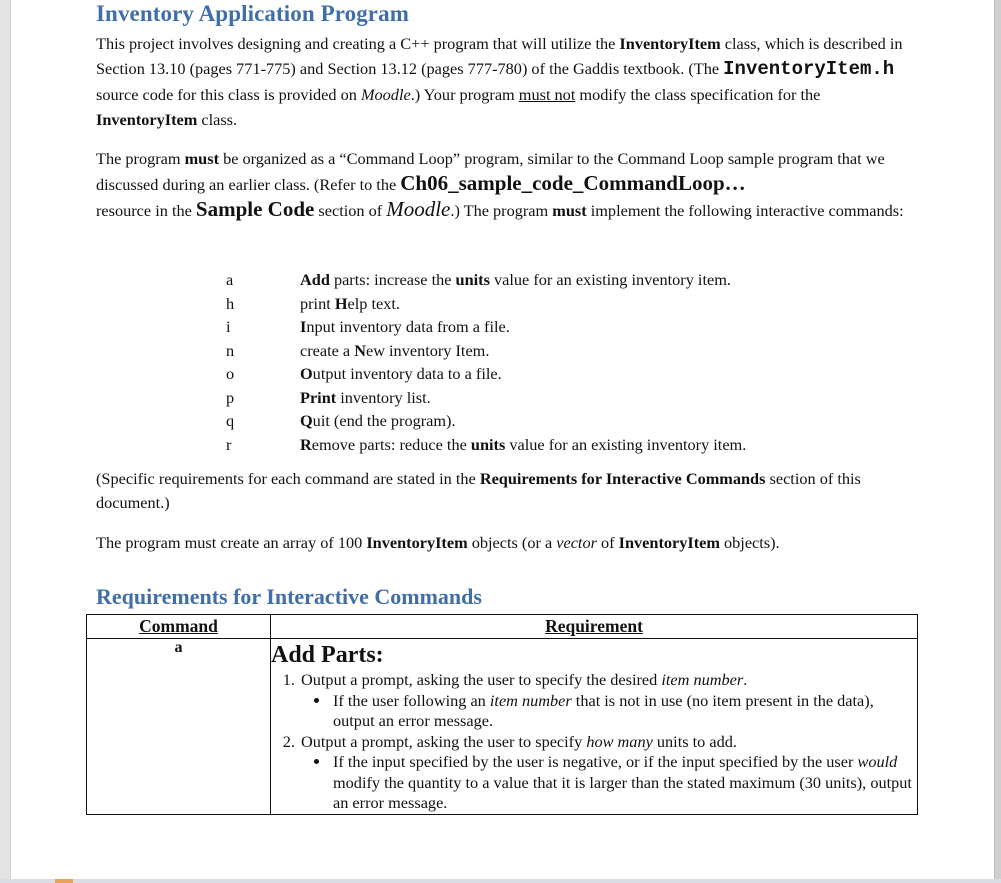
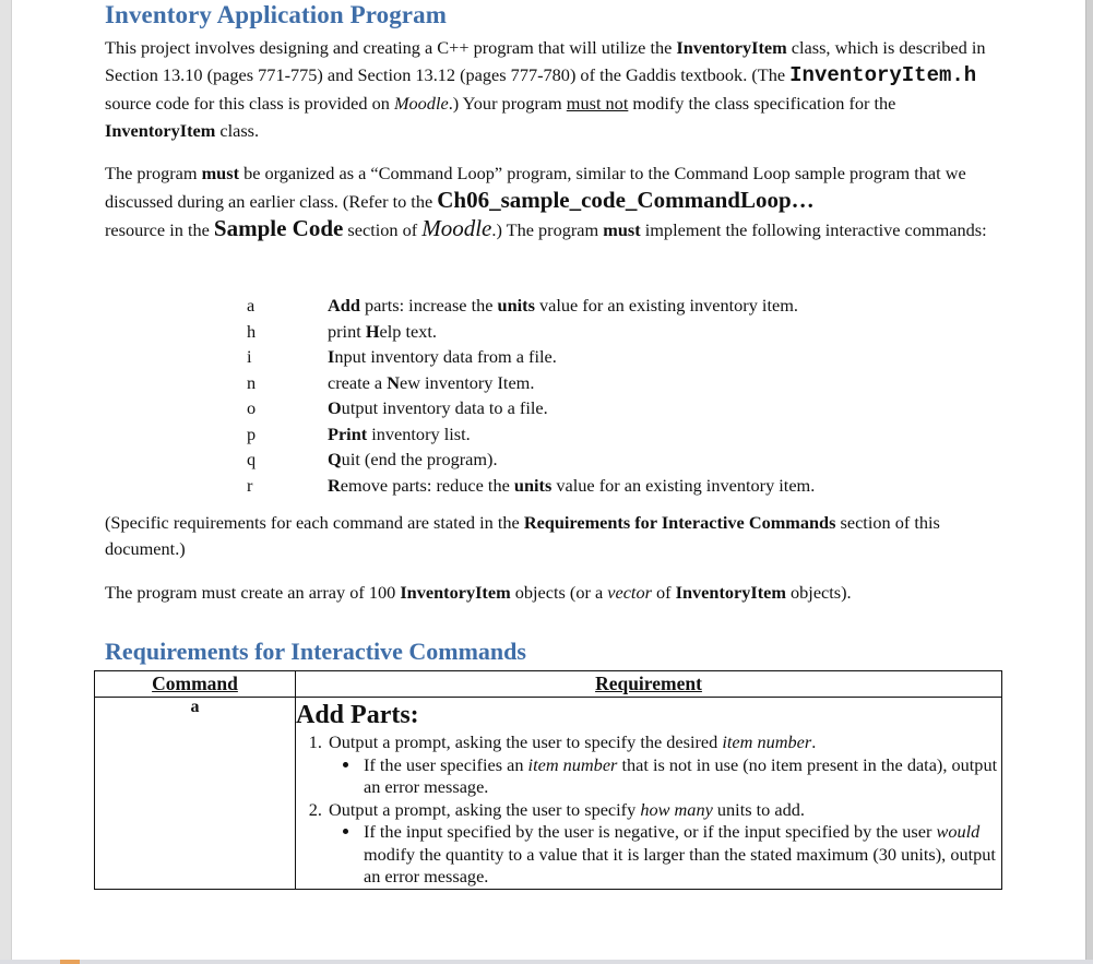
  Inventory Application Program
  This project involves designing and creating a C++ program that will utilize the InventoryItem class, which is described in Section 13.10 (pages 771-775) and Section 13.12 (pages 777-780) of the Gaddis textbook. (The InventoryItem.h source code for this class is provided on Moodle.) Your program must not modify the class specification for the InventoryItem class.
  The program must be organized as a “Command Loop” program, similar to the Command Loop sample program that we discussed during an earlier class. (Refer to the Ch06_sample_code_CommandLoop…
  resource in the Sample Code section of Moodle.) The program must implement the following interactive commands:
  a
  Add parts: increase the units value for an existing inventory item.
  h
  print Help text.
  i
  Input inventory data from a file.
  n
  create a New inventory Item.
  o
  Output inventory data to a file.
  p
  Print inventory list.
  q
  Quit (end the program).
  r
  Remove parts: reduce the units value for an existing inventory item.
  (Specific requirements for each command are stated in the Requirements for Interactive Commands section of this document.)
  The program must create an array of 100 InventoryItem objects (or a vector of InventoryItem objects).
  Requirements for Interactive Commands
  Command	Requirement
- a	Add Parts: Output a prompt, asking the user to specify the desired item number. If the user following an item number that is not in use (no item present in the data), output an error message. Output a prompt, asking the user to specify how many units to add. If the input specified by the user is negative, or if the input specified by the user would modify the quantity to a value that it is larger than the stated maximum (30 units), output an error message.
+ a	Add Parts: Output a prompt, asking the user to specify the desired item number. If the user specifies an item number that is not in use (no item present in the data), output an error message. Output a prompt, asking the user to specify how many units to add. If the input specified by the user is negative, or if the input specified by the user would modify the quantity to a value that it is larger than the stated maximum (30 units), output an error message.
